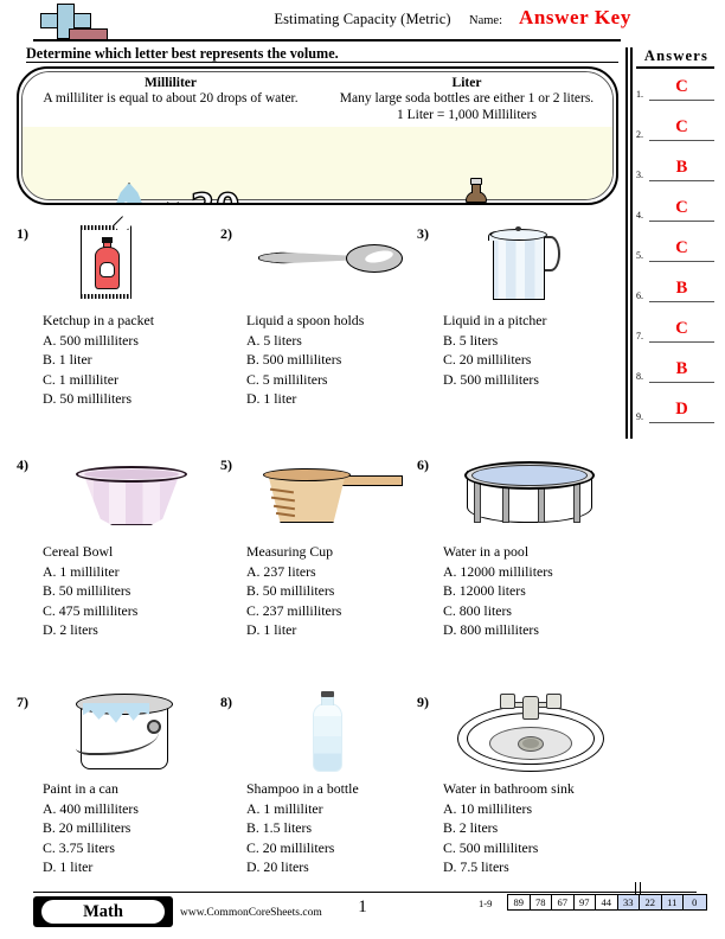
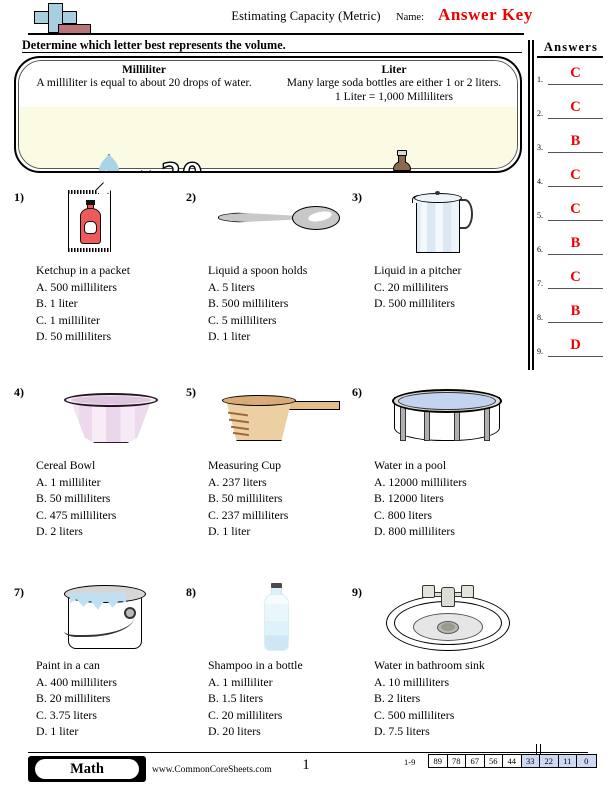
  Estimating Capacity (Metric)
  Name:
  Answer Key
  Determine which letter best represents the volume.
  Answers
  1.
  C
  2.
  C
  3.
  B
  4.
  C
  5.
  C
  6.
  B
  7.
  C
  8.
  B
  9.
  D
  Milliliter
  A milliliter is equal to about 20 drops of water.
  Liter
  Many large soda bottles are either 1 or 2 liters.
  1 Liter = 1,000 Milliliters
  1)
  Ketchup in a packet
  A. 500 milliliters
  B. 1 liter
  C. 1 milliliter
  D. 50 milliliters
  2)
  Liquid a spoon holds
  A. 5 liters
  B. 500 milliliters
  C. 5 milliliters
  D. 1 liter
  3)
  Liquid in a pitcher
- B. 5 liters
  C. 20 milliliters
  D. 500 milliliters
  4)
  Cereal Bowl
  A. 1 milliliter
  B. 50 milliliters
  C. 475 milliliters
  D. 2 liters
  5)
  Measuring Cup
  A. 237 liters
  B. 50 milliliters
  C. 237 milliliters
  D. 1 liter
  6)
  Water in a pool
  A. 12000 milliliters
  B. 12000 liters
  C. 800 liters
  D. 800 milliliters
  7)
  Paint in a can
  A. 400 milliliters
  B. 20 milliliters
  C. 3.75 liters
  D. 1 liter
  8)
  Shampoo in a bottle
  A. 1 milliliter
  B. 1.5 liters
  C. 20 milliliters
  D. 20 liters
  9)
  Water in bathroom sink
  A. 10 milliliters
  B. 2 liters
  C. 500 milliliters
  D. 7.5 liters
  Math
  www.CommonCoreSheets.com
  1
  1-9
  89
  78
  67
- 97
+ 56
  44
  33
  22
  11
  0
